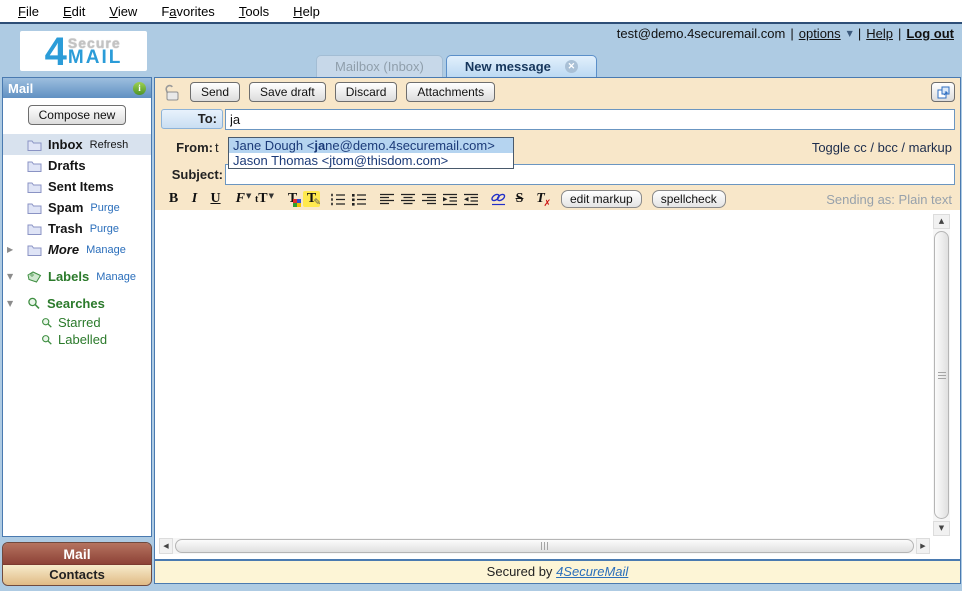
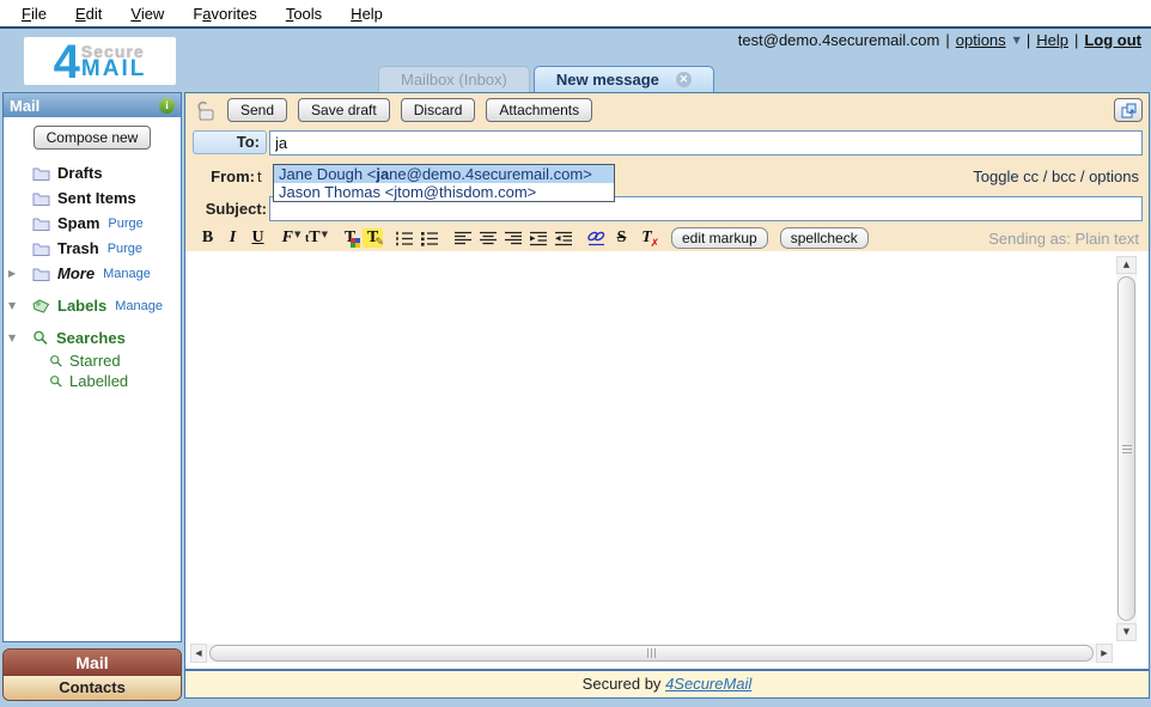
  File
  Edit
  View
  Favorites
  Tools
  Help
  4
  Secure
  MAIL
  test@demo.4securemail.com
  |
  options
  ▼
  |
  Help
  |
  Log out
  Mailbox (Inbox)
  New message
  ✕
  Mail
  i
  Compose new
- Inbox
- Refresh
  Drafts
  Sent Items
  Spam
  Purge
  Trash
  Purge
  ▶
  More
  Manage
  ▼
  Labels
  Manage
  ▼
  Searches
  Starred
  Labelled
  Mail
  Contacts
  Send
  Save draft
  Discard
  Attachments
  To:
  ja
  From:
  t
- Toggle cc / bcc / markup
+ Toggle cc / bcc / options
  Subject:
  B
  I
  U
  F
  ▼
  t
  T
  ▼
  T
  T
  ✎
  S
  T
  ✗
  edit markup
  spellcheck
  Sending as: Plain text
  ▲
  ▼
  ◀
  ▶
  Secured by 4SecureMail
  Jane Dough <jane@demo.4securemail.com>
  Jason Thomas <jtom@thisdom.com>
